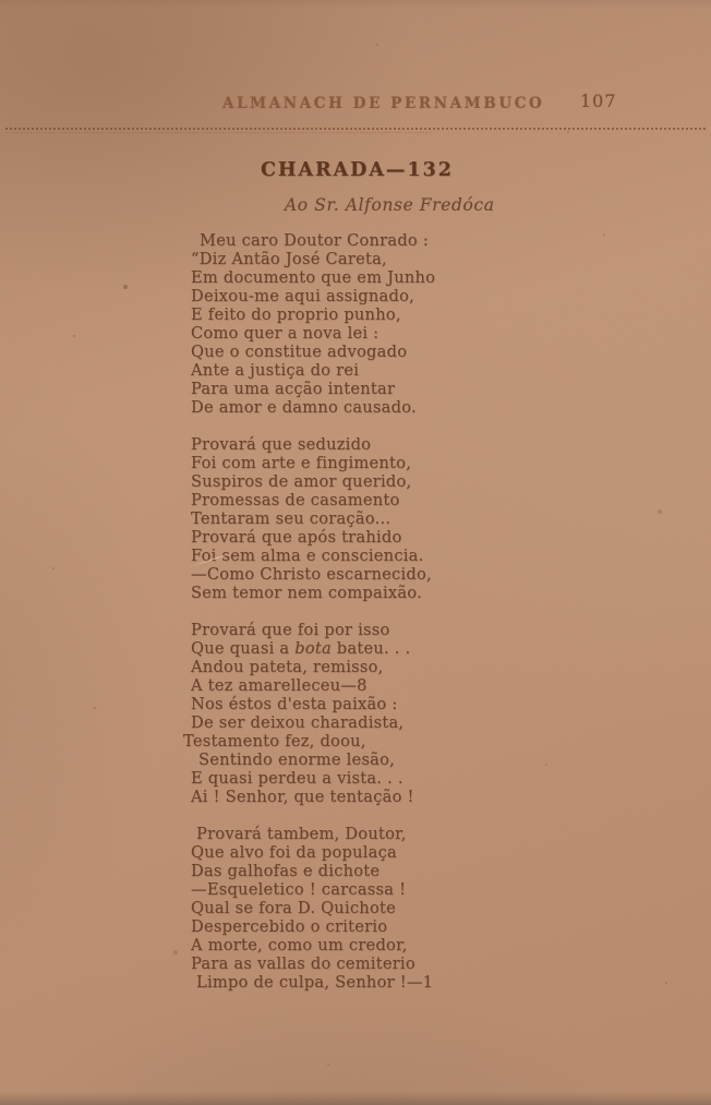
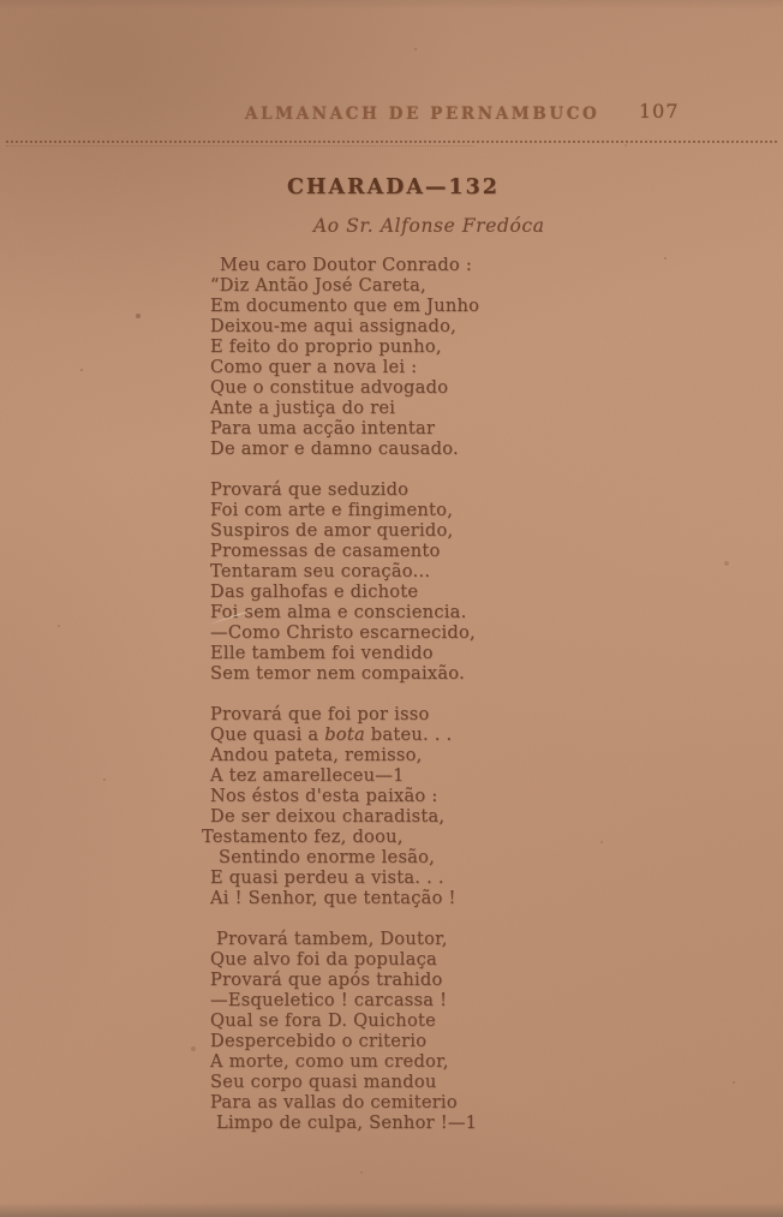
  ALMANACH DE PERNAMBUCO
  107
  CHARADA—132
  Ao Sr. Alfonse Fredóca
  Meu caro Doutor Conrado :
  “Diz Antão José Careta,
  Em documento que em Junho
  Deixou-me aqui assignado,
  E feito do proprio punho,
  Como quer a nova lei :
  Que o constitue advogado
  Ante a justiça do rei
  Para uma acção intentar
  De amor e damno causado.
  Provará que seduzido
  Foi com arte e fingimento,
  Suspiros de amor querido,
  Promessas de casamento
  Tentaram seu coração...
- Provará que após trahido
+ Das galhofas e dichote
  Foi sem alma e consciencia.
  —Como Christo escarnecido,
+ Elle tambem foi vendido
  Sem temor nem compaixão.
  Provará que foi por isso
  Que quasi a bota bateu. . .
  Andou pateta, remisso,
- A tez amarelleceu—8
+ A tez amarelleceu—1
  Nos éstos d'esta paixão :
  De ser deixou charadista,
  Testamento fez, doou,
  Sentindo enorme lesão,
  E quasi perdeu a vista. . .
  Ai ! Senhor, que tentação !
  Provará tambem, Doutor,
  Que alvo foi da populaça
- Das galhofas e dichote
+ Provará que após trahido
  —Esqueletico ! carcassa !
  Qual se fora D. Quichote
  Despercebido o criterio
  A morte, como um credor,
+ Seu corpo quasi mandou
  Para as vallas do cemiterio
  Limpo de culpa, Senhor !—1
